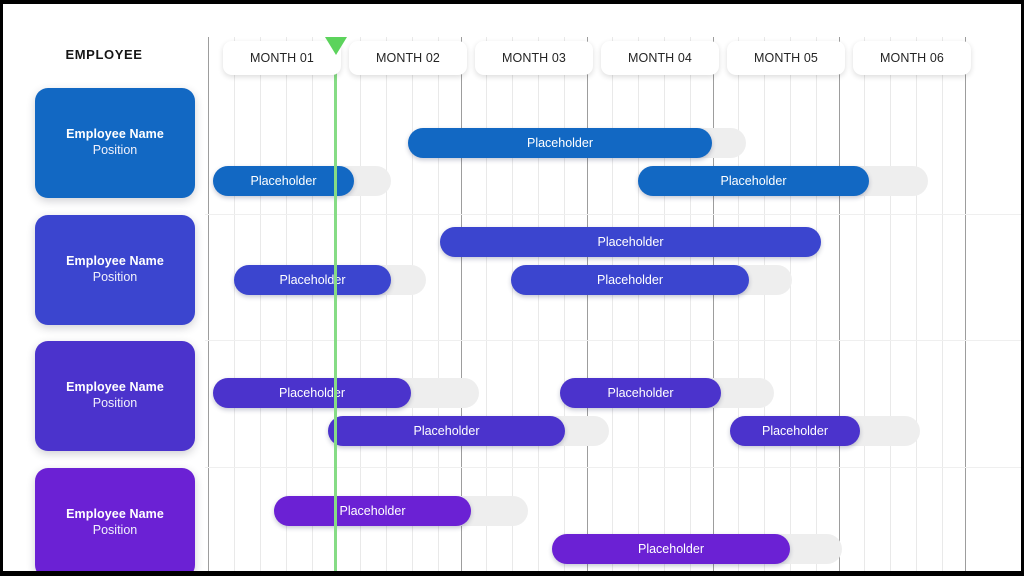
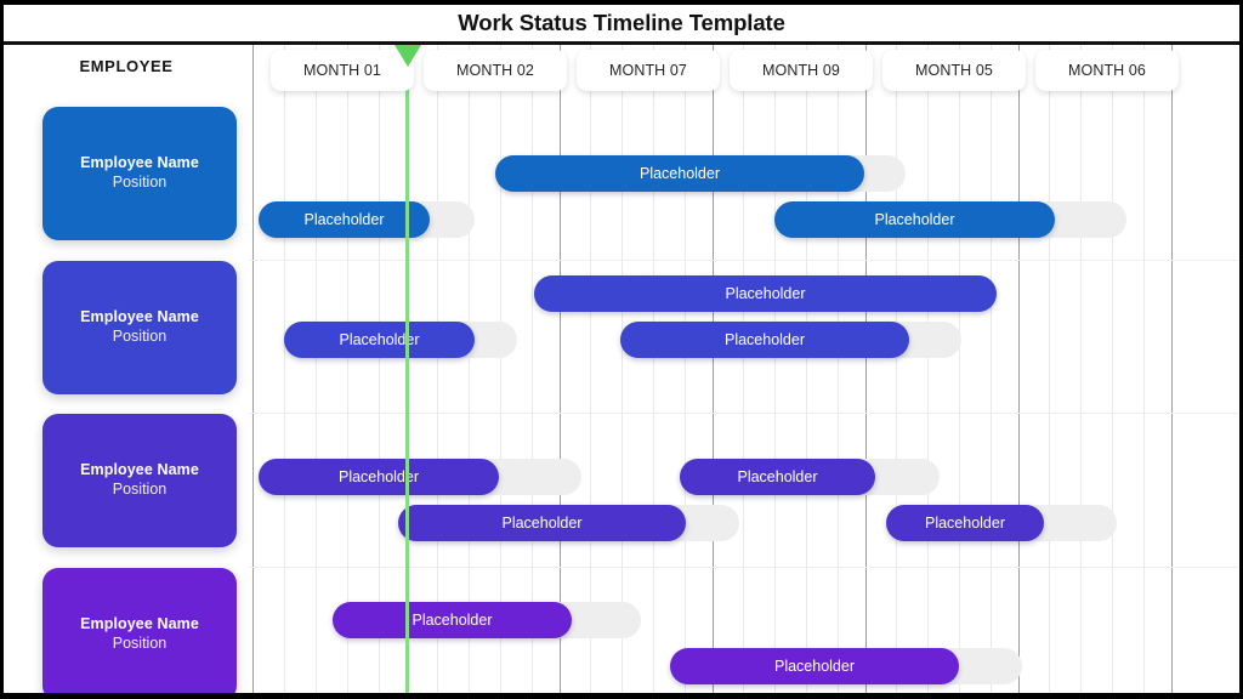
+ Work Status Timeline Template
  Placeholder
  Placeholder
  Placeholder
  Placeholder
  Placeholder
  Placeholder
  Placeholder
  Placeholder
  Placeholder
  Placeholder
  Placeholder
  Placeholder
  MONTH 01
  MONTH 02
- MONTH 03
+ MONTH 07
- MONTH 04
+ MONTH 09
  MONTH 05
  MONTH 06
  EMPLOYEE
  Employee Name
  Position
  Employee Name
  Position
  Employee Name
  Position
  Employee Name
  Position
